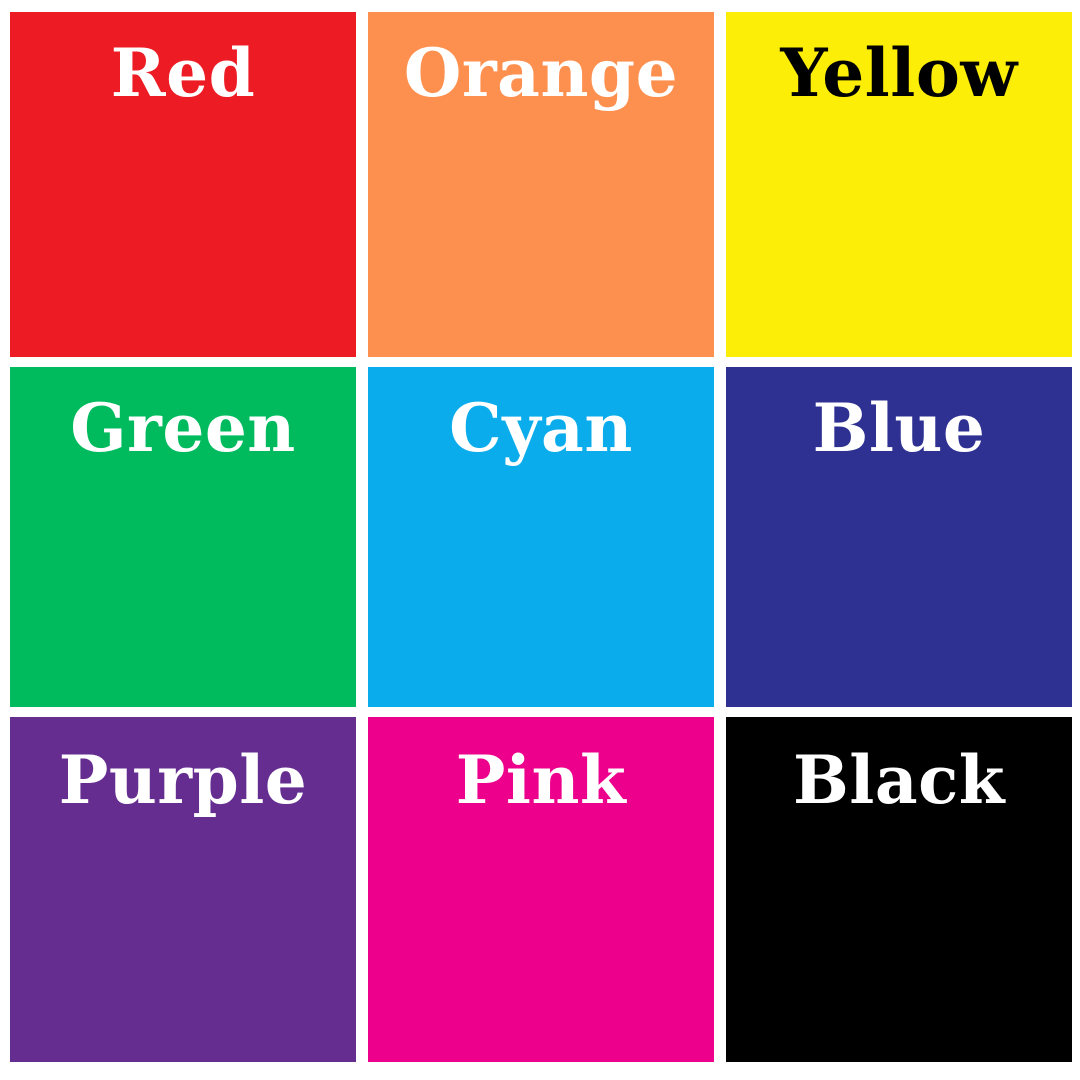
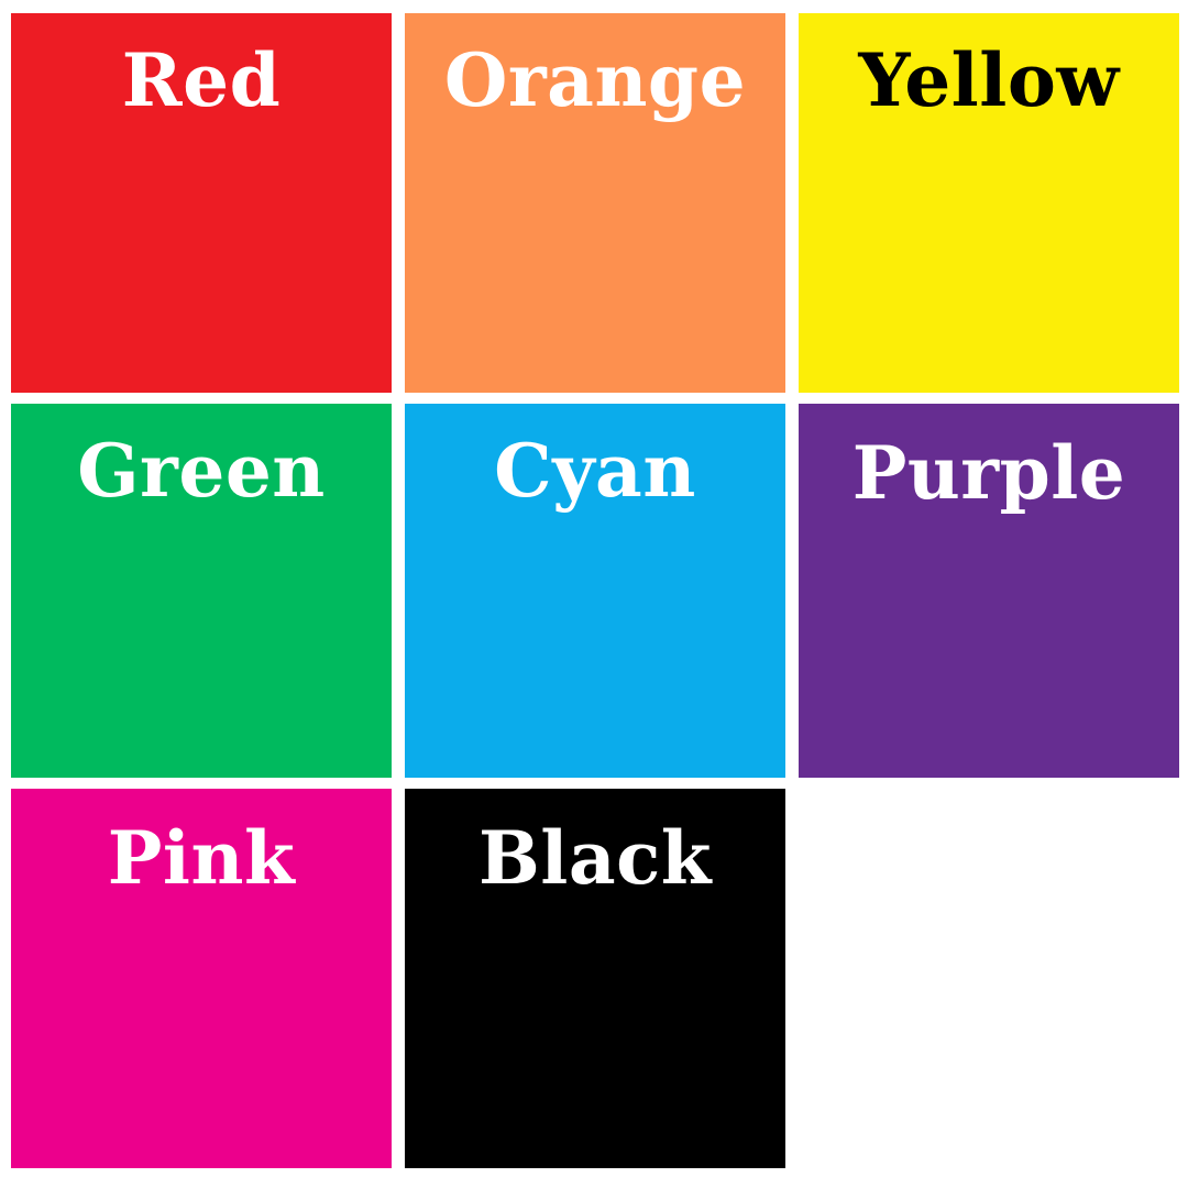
  Red
  Orange
  Yellow
  Green
  Cyan
- Blue
  Purple
  Pink
  Black
